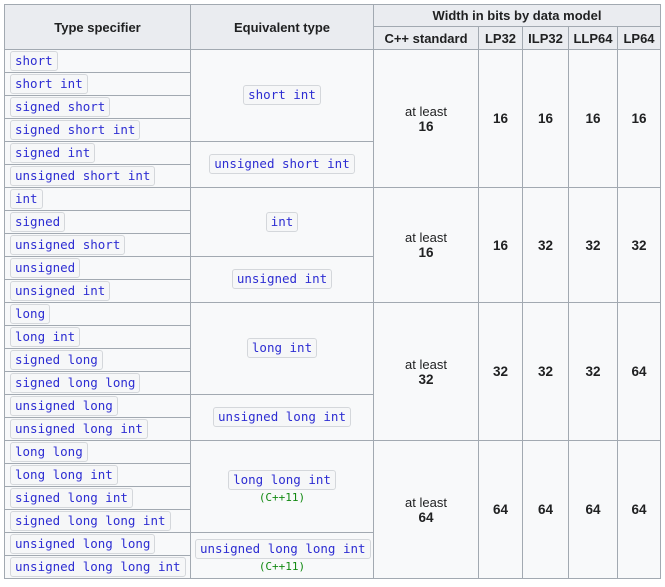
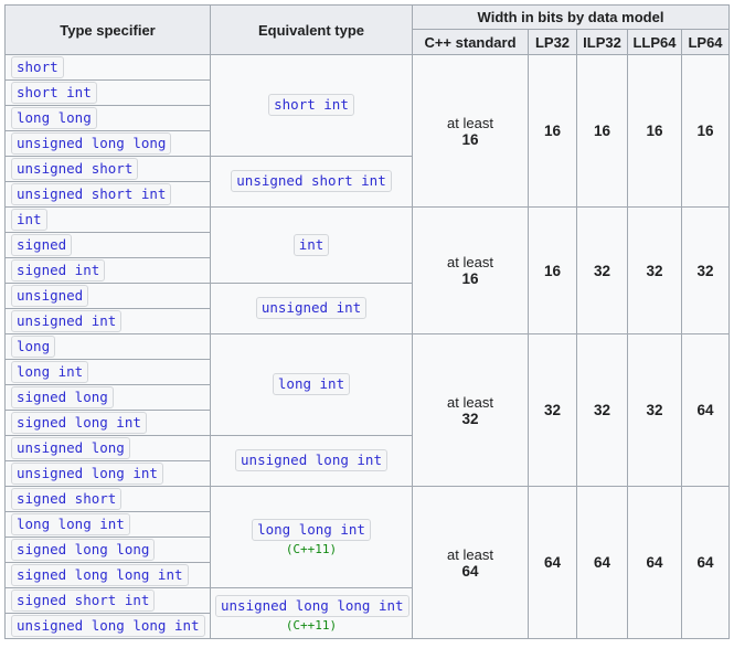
  Type specifier	Equivalent type	Width in bits by data model
  C++ standard	LP32	ILP32	LLP64	LP64
  short	short int	at least16	16	16	16	16
  short int
- signed short
+ long long
- signed short int
+ unsigned long long
- signed int	unsigned short int
+ unsigned short	unsigned short int
  unsigned short int
  int	int	at least16	16	32	32	32
  signed
- unsigned short
+ signed int
  unsigned	unsigned int
  unsigned int
  long	long int	at least32	32	32	32	64
  long int
  signed long
- signed long long
+ signed long int
  unsigned long	unsigned long int
  unsigned long int
- long long	long long int(C++11)	at least64	64	64	64	64
+ signed short	long long int(C++11)	at least64	64	64	64	64
  long long int
- signed long int
+ signed long long
  signed long long int
- unsigned long long	unsigned long long int(C++11)
+ signed short int	unsigned long long int(C++11)
  unsigned long long int
